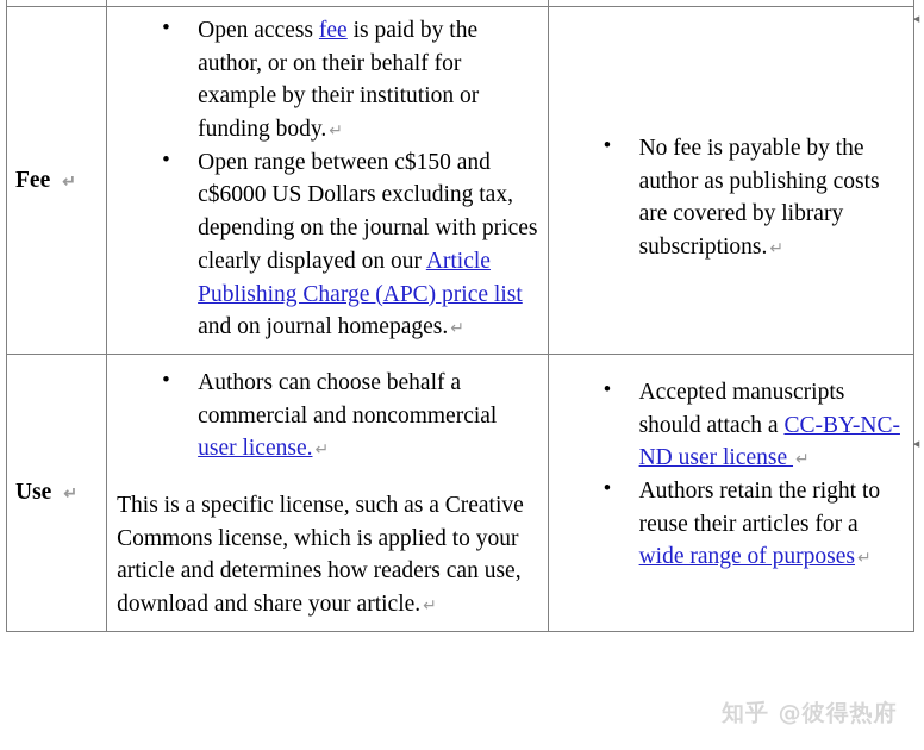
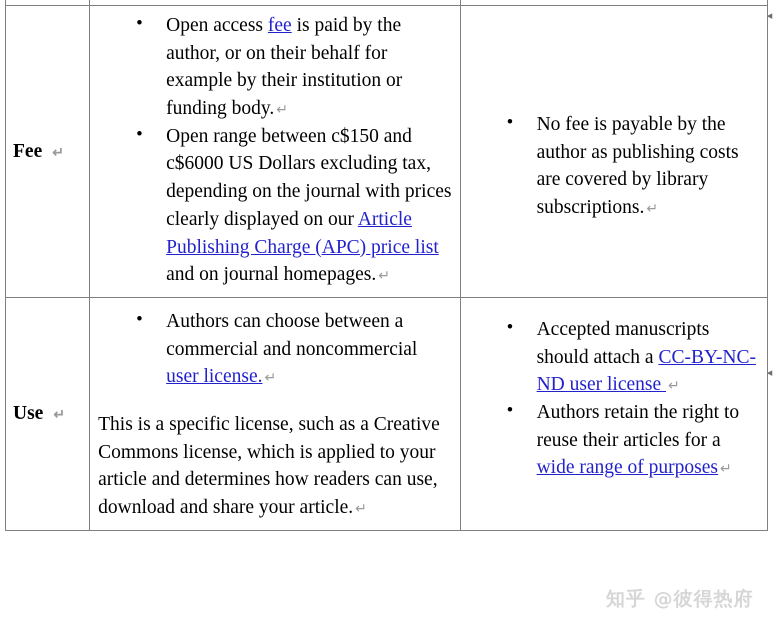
  Fee ↵	Open access fee is paid by the author, or on their behalf for example by their institution or funding body. ↵ Open range between c$150 and c$6000 US Dollars excluding tax, depending on the journal with prices clearly displayed on our Article Publishing Charge (APC) price list and on journal homepages. ↵	No fee is payable by the author as publishing costs are covered by library subscriptions. ↵
- Use ↵	Authors can choose behalf a commercial and noncommercial user license. ↵ This is a specific license, such as a Creative Commons license, which is applied to your article and determines how readers can use, download and share your article. ↵	Accepted manuscripts should attach a CC-BY-NC-ND user license ↵ Authors retain the right to reuse their articles for a wide range of purposes ↵
+ Use ↵	Authors can choose between a commercial and noncommercial user license. ↵ This is a specific license, such as a Creative Commons license, which is applied to your article and determines how readers can use, download and share your article. ↵	Accepted manuscripts should attach a CC-BY-NC-ND user license ↵ Authors retain the right to reuse their articles for a wide range of purposes ↵
  ◂
  ◂
  知乎 @彼得热府
